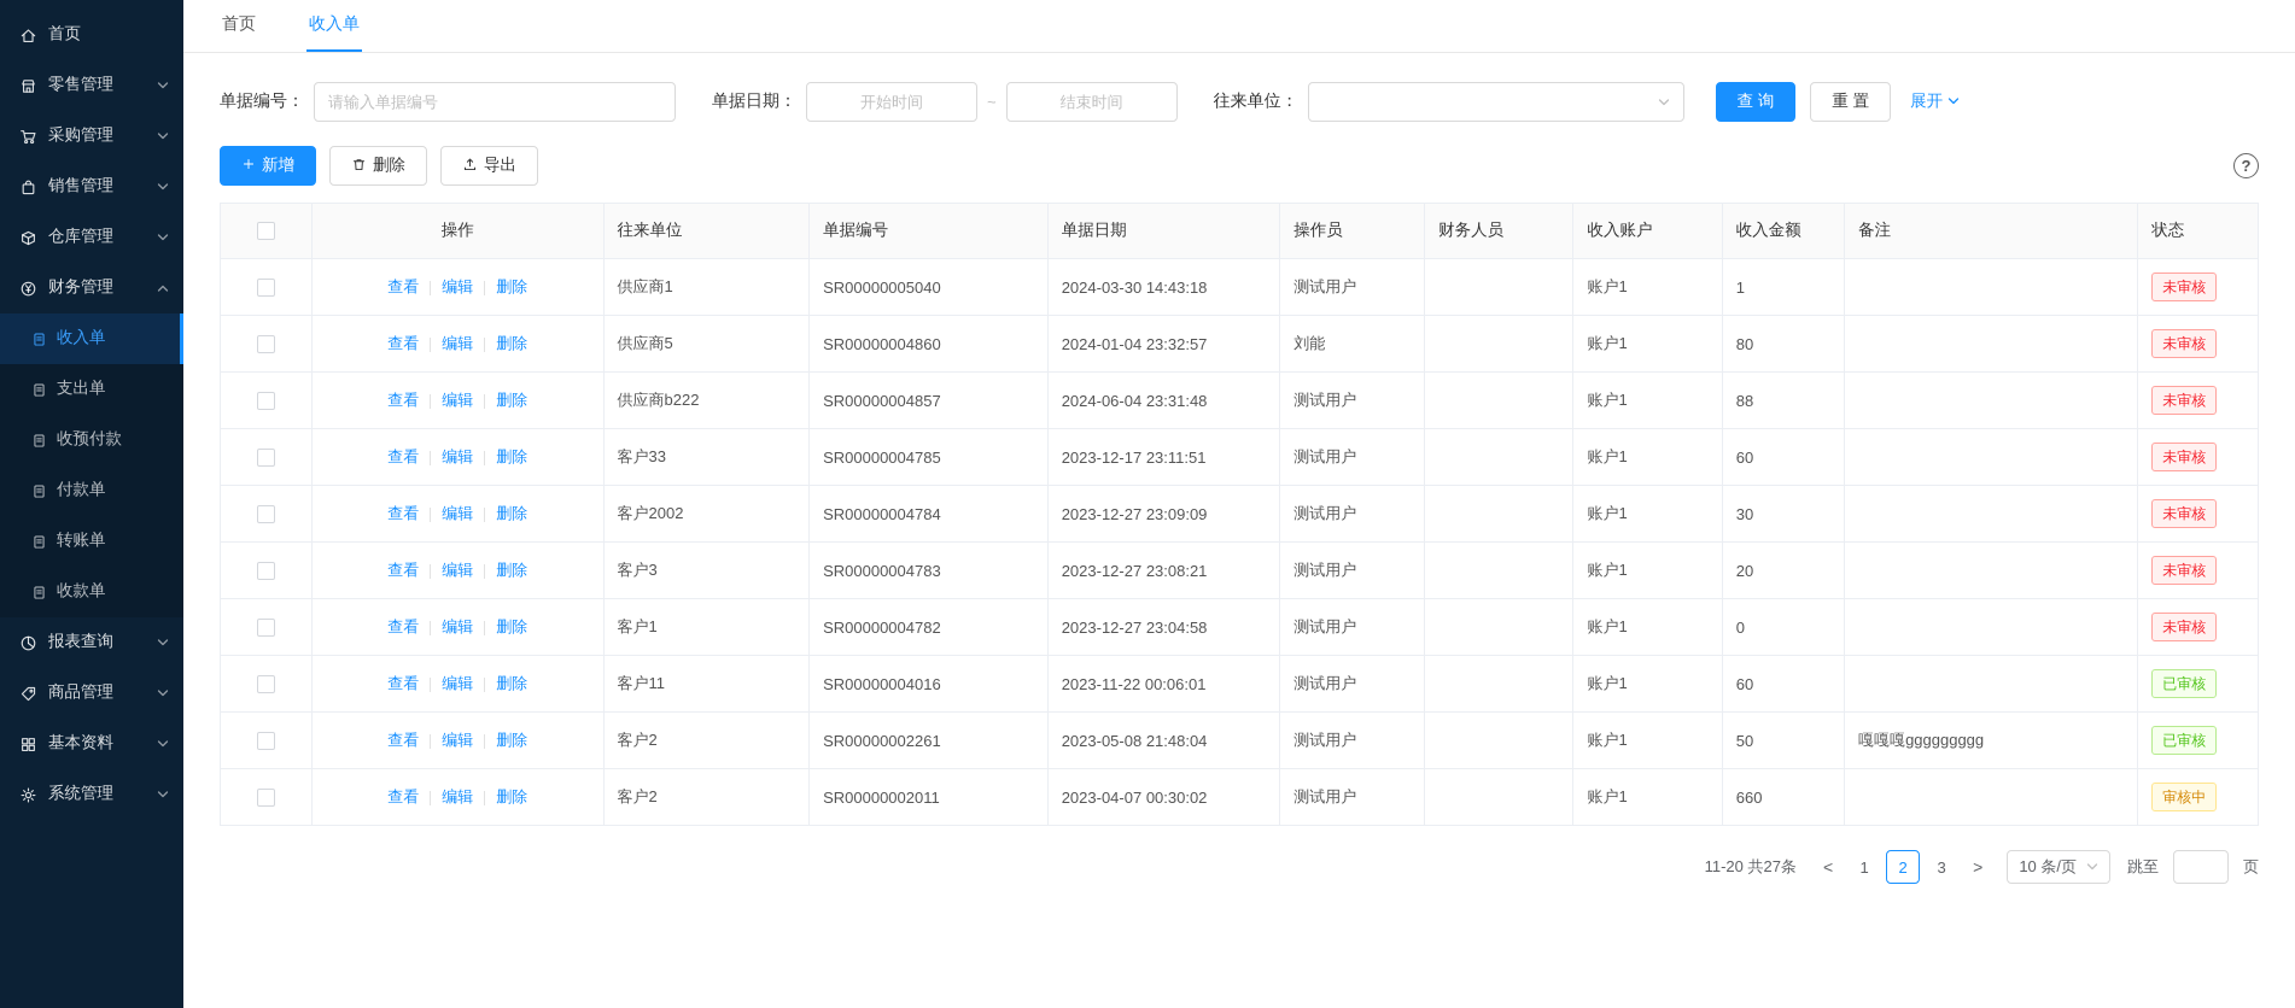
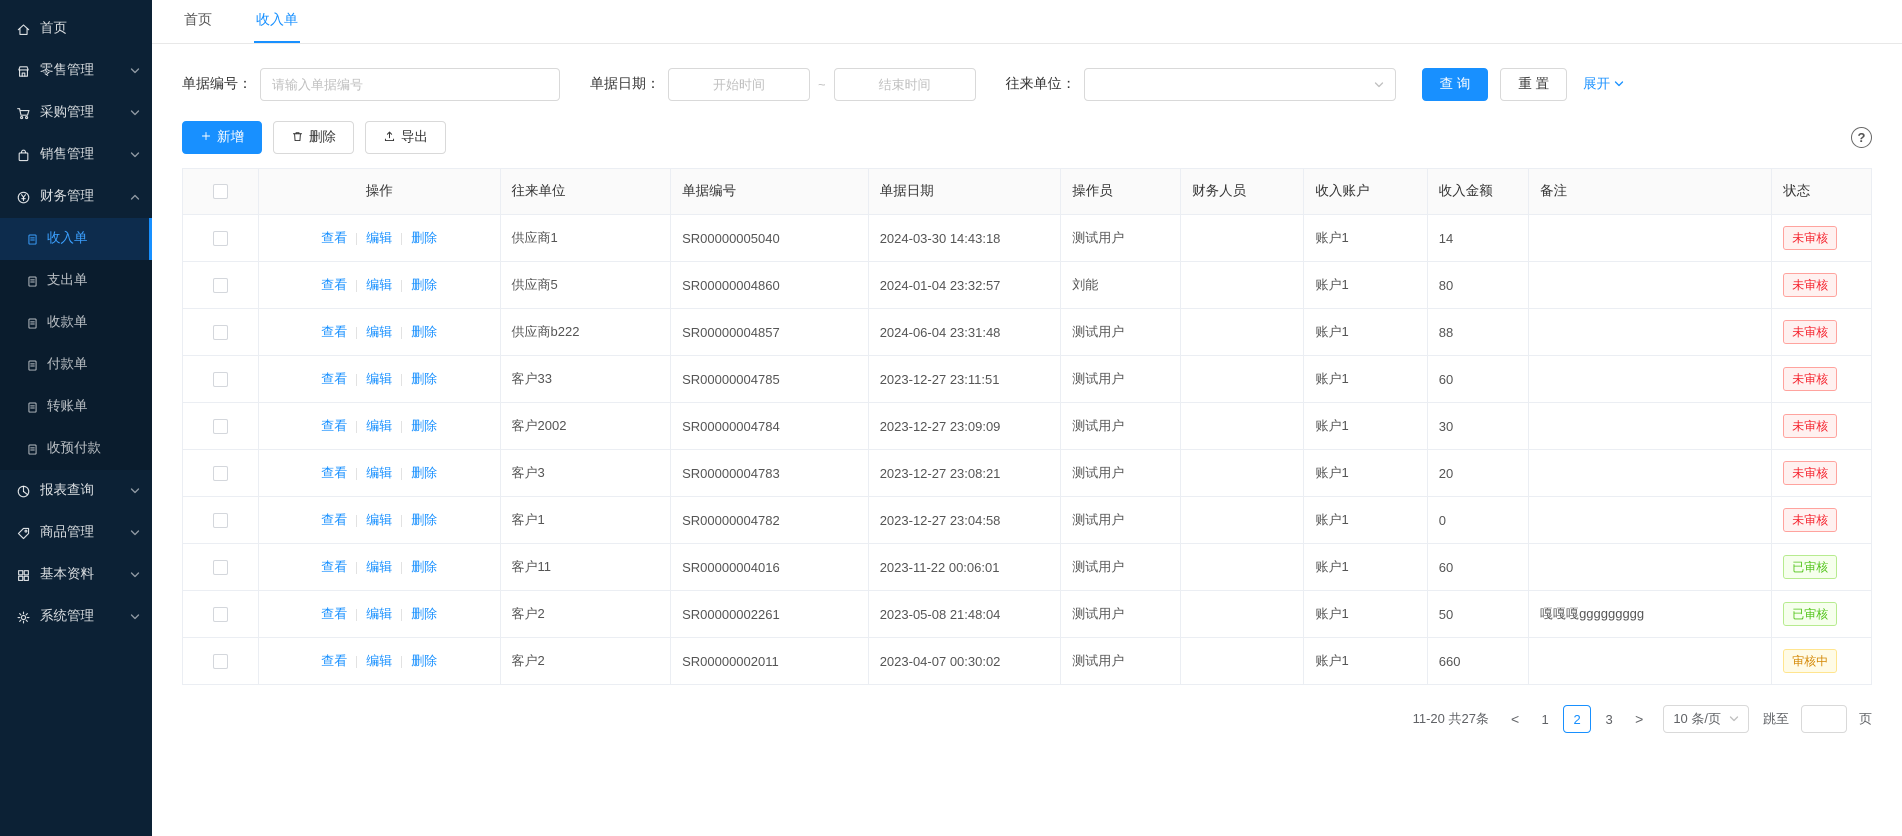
  首页
  零售管理
  采购管理
  销售管理
- 仓库管理
  财务管理
  收入单
  支出单
- 收预付款
+ 收款单
  付款单
  转账单
- 收款单
+ 收预付款
  报表查询
  商品管理
  基本资料
  系统管理
  首页
  收入单
  单据编号：
  请输入单据编号
  单据日期：
  开始时间
  ~
  结束时间
  往来单位：
  查 询
  重 置
  展开
  新增
  删除
  导出
  ?
  	操作	往来单位	单据编号	单据日期	操作员	财务人员	收入账户	收入金额	备注	状态
- 	查看 编辑 删除	供应商1	SR00000005040	2024-03-30 14:43:18	测试用户		账户1	1		未审核
+ 	查看 编辑 删除	供应商1	SR00000005040	2024-03-30 14:43:18	测试用户		账户1	14		未审核
  	查看 编辑 删除	供应商5	SR00000004860	2024-01-04 23:32:57	刘能		账户1	80		未审核
  	查看 编辑 删除	供应商b222	SR00000004857	2024-06-04 23:31:48	测试用户		账户1	88		未审核
- 	查看 编辑 删除	客户33	SR00000004785	2023-12-17 23:11:51	测试用户		账户1	60		未审核
+ 	查看 编辑 删除	客户33	SR00000004785	2023-12-27 23:11:51	测试用户		账户1	60		未审核
  	查看 编辑 删除	客户2002	SR00000004784	2023-12-27 23:09:09	测试用户		账户1	30		未审核
  	查看 编辑 删除	客户3	SR00000004783	2023-12-27 23:08:21	测试用户		账户1	20		未审核
  	查看 编辑 删除	客户1	SR00000004782	2023-12-27 23:04:58	测试用户		账户1	0		未审核
  	查看 编辑 删除	客户11	SR00000004016	2023-11-22 00:06:01	测试用户		账户1	60		已审核
  	查看 编辑 删除	客户2	SR00000002261	2023-05-08 21:48:04	测试用户		账户1	50	嘎嘎嘎ggggggggg	已审核
  	查看 编辑 删除	客户2	SR00000002011	2023-04-07 00:30:02	测试用户		账户1	660		审核中
  11-20 共27条
  <
  1
  2
  3
  >
  10 条/页
  跳至
  页
